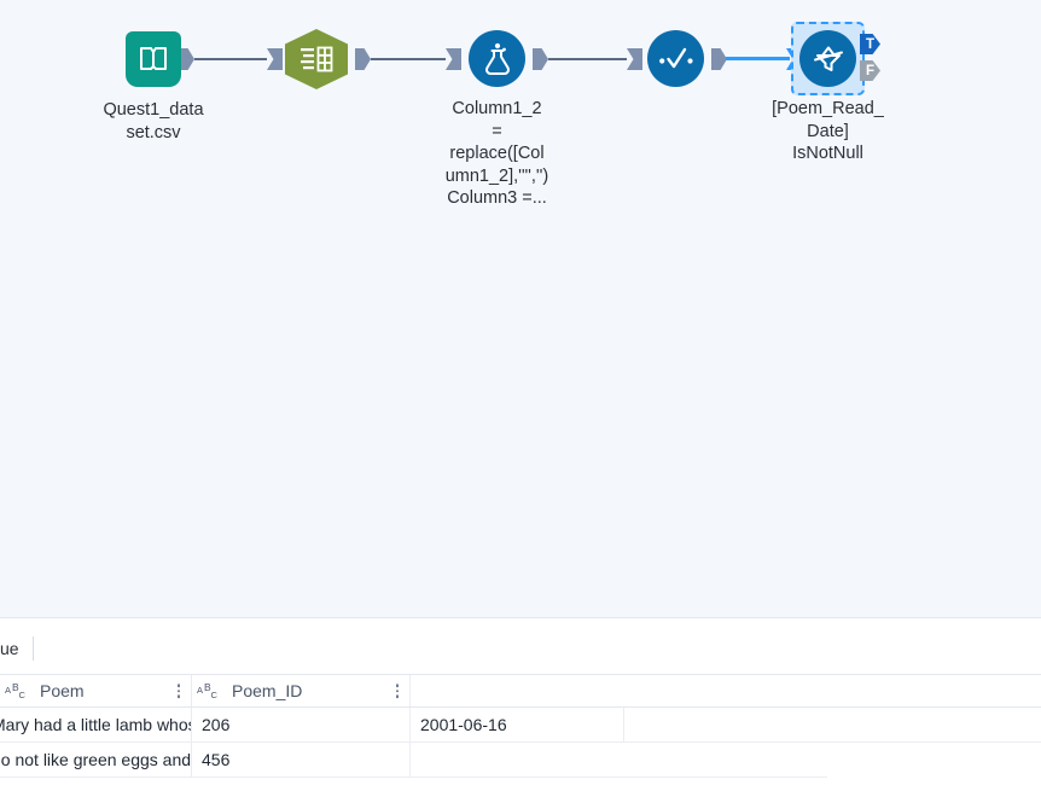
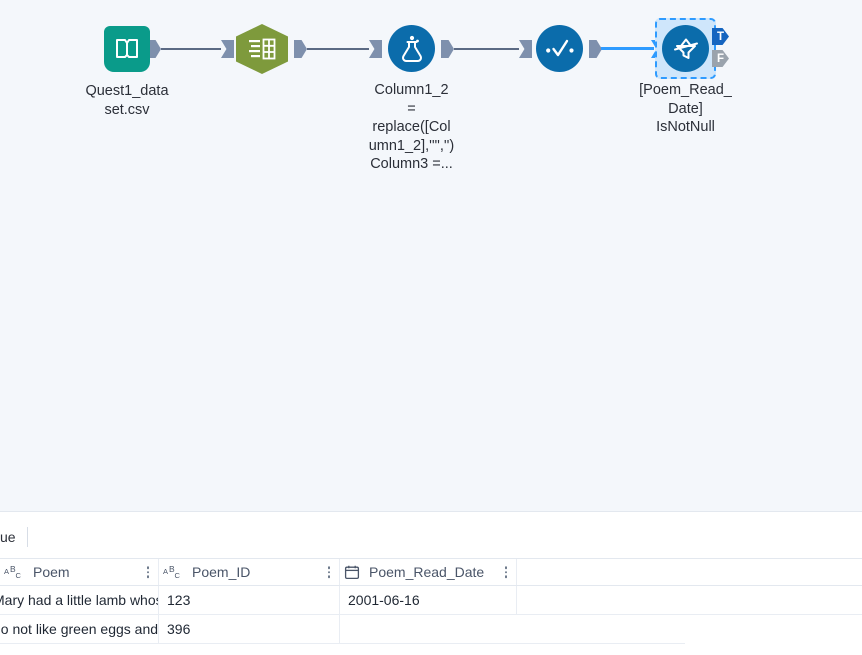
  Quest1_data
  set.csv
  Column1_2
  =
  replace([Col
  umn1_2],'"','')
  Column3 =...
  T
  F
  [Poem_Read_
  Date]
  IsNotNull
  ue
  A
  B
  C
  Poem
  A
  B
  C
  Poem_ID
+ Poem_Read_Date
  ary had a little lamb who
- 206
+ 123
  2001-06-16
  o not like green eggs and
- 456
+ 396
